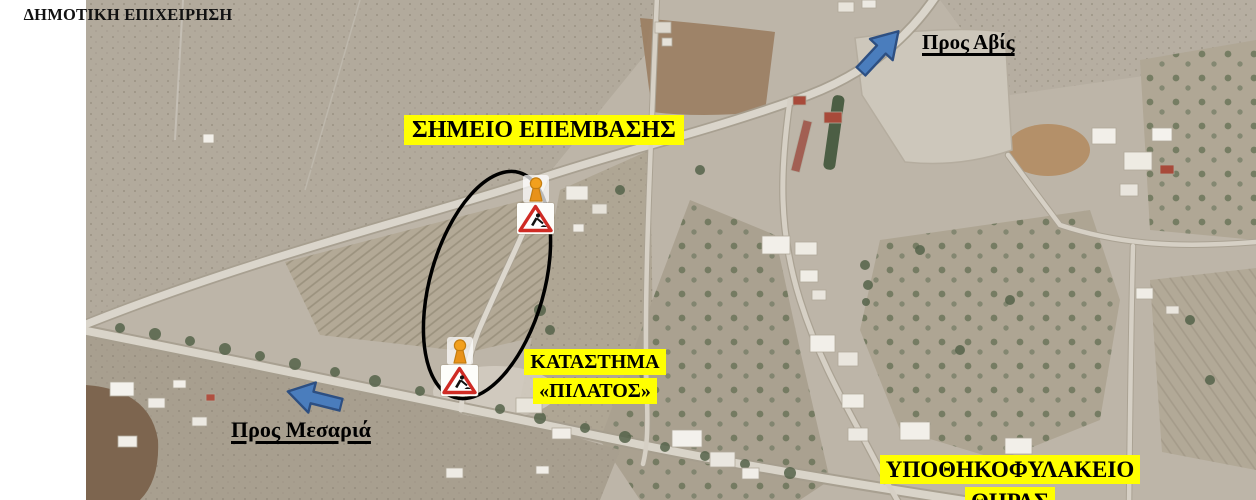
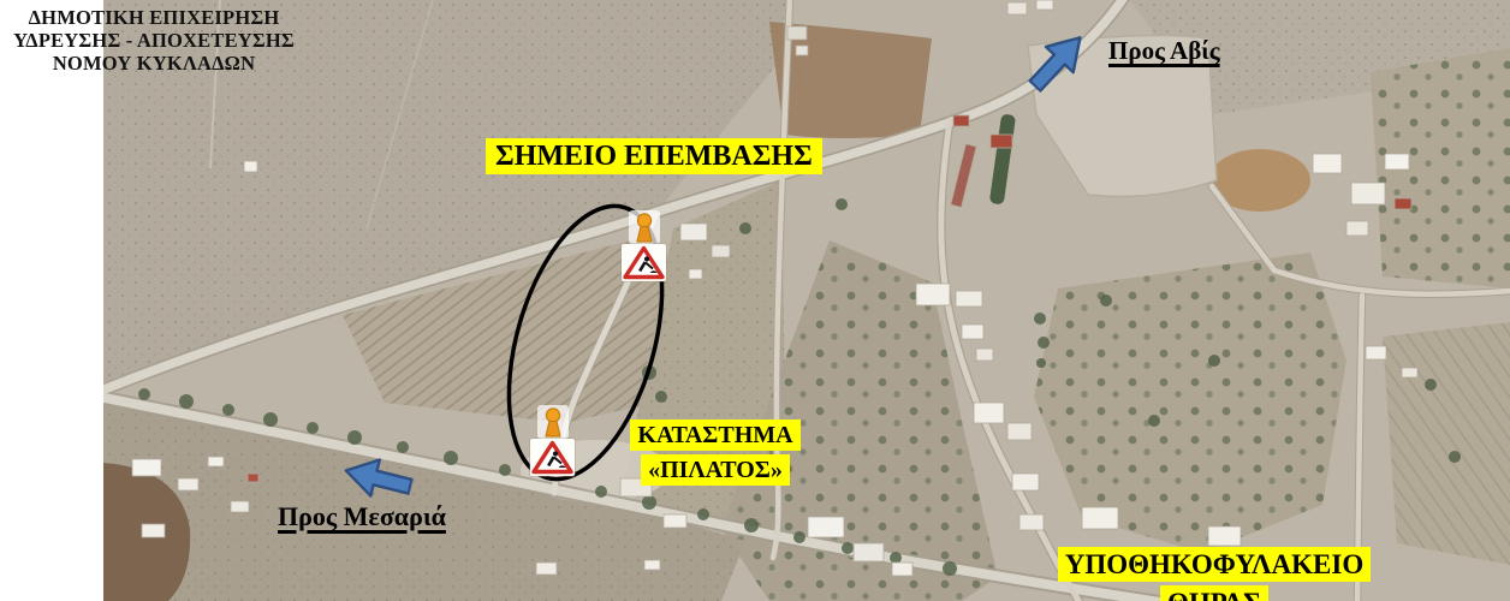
  ΔΗΜΟΤΙΚΗ ΕΠΙΧΕΙΡΗΣΗ
+ ΥΔΡΕΥΣΗΣ - ΑΠΟΧΕΤΕΥΣΗΣ
+ ΝΟΜΟΥ ΚΥΚΛΑΔΩΝ
  ΣΗΜΕΙΟ ΕΠΕΜΒΑΣΗΣ
  Προς Αβίς
  Προς Μεσαριά
  ΚΑΤΑΣΤΗΜΑ
  «ΠΙΛΑΤΟΣ»
  ΥΠΟΘΗΚΟΦΥΛΑΚΕΙΟ
